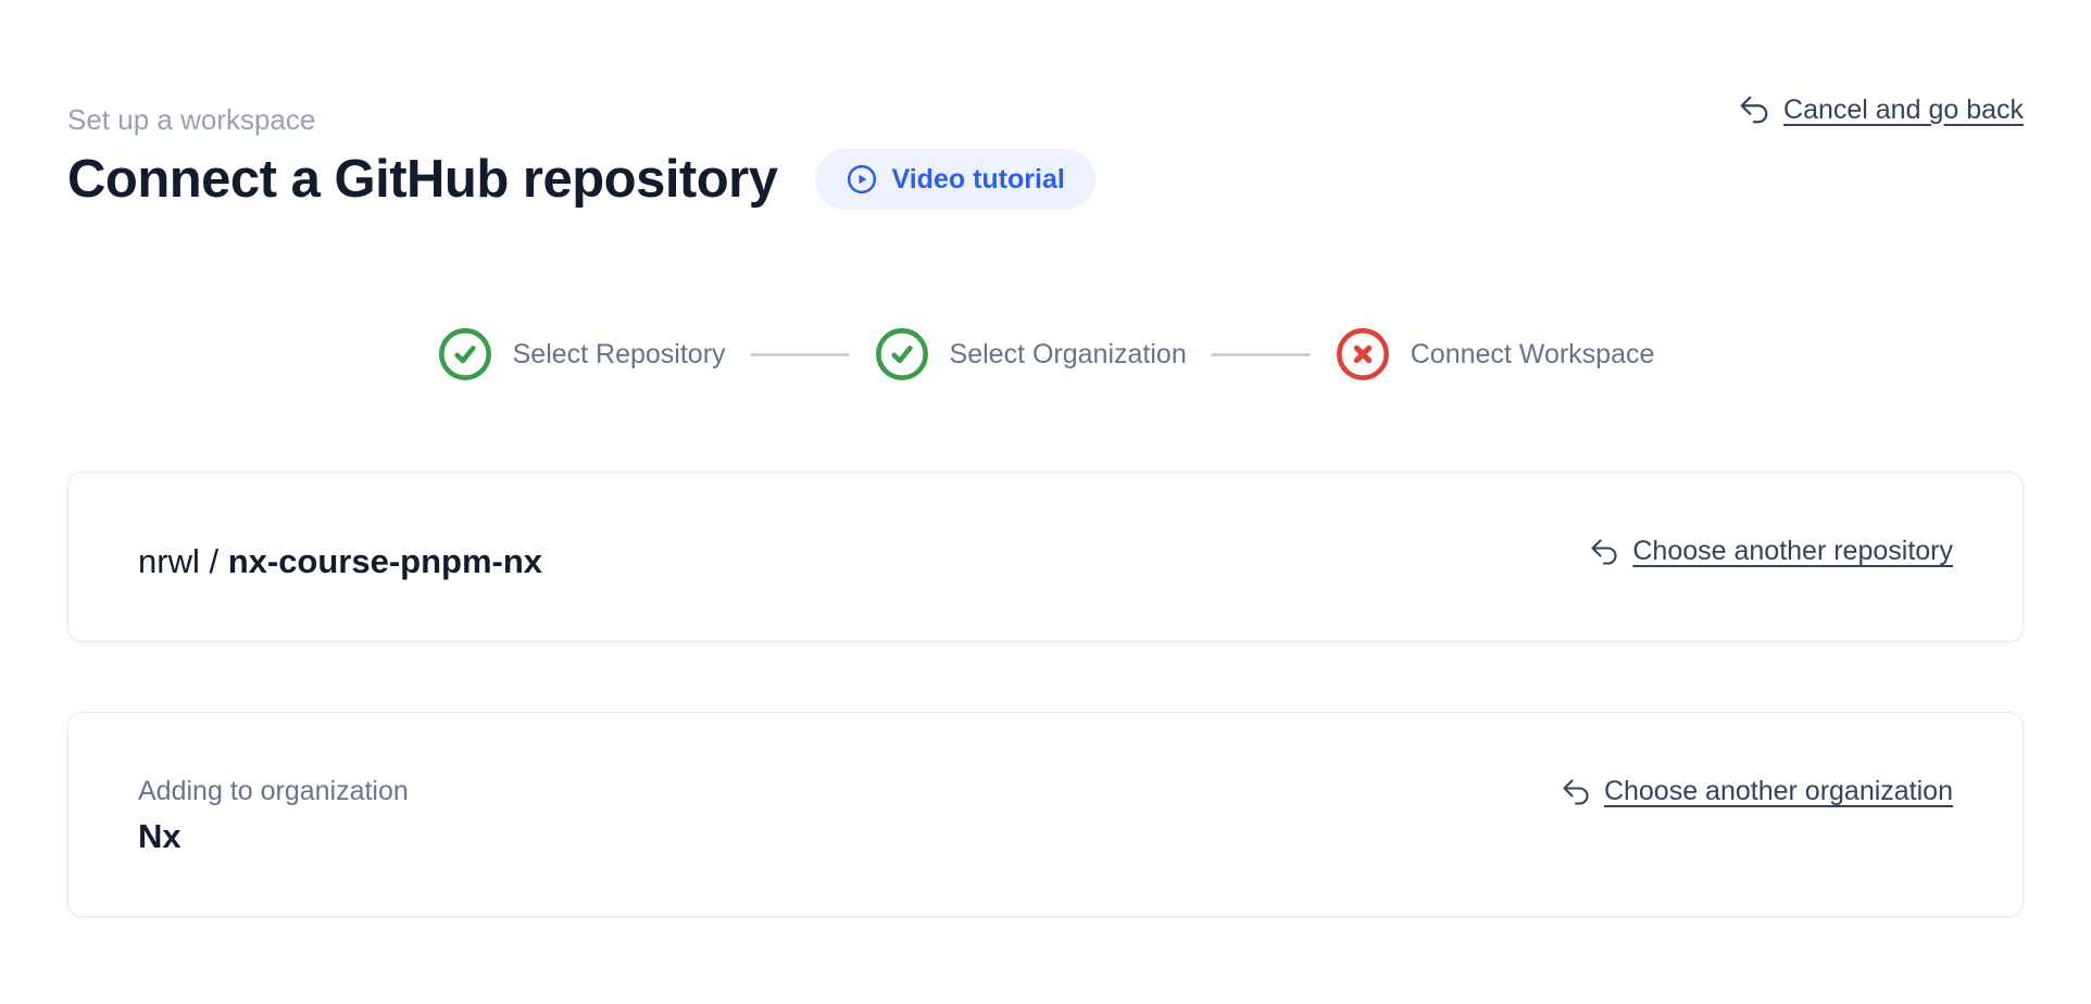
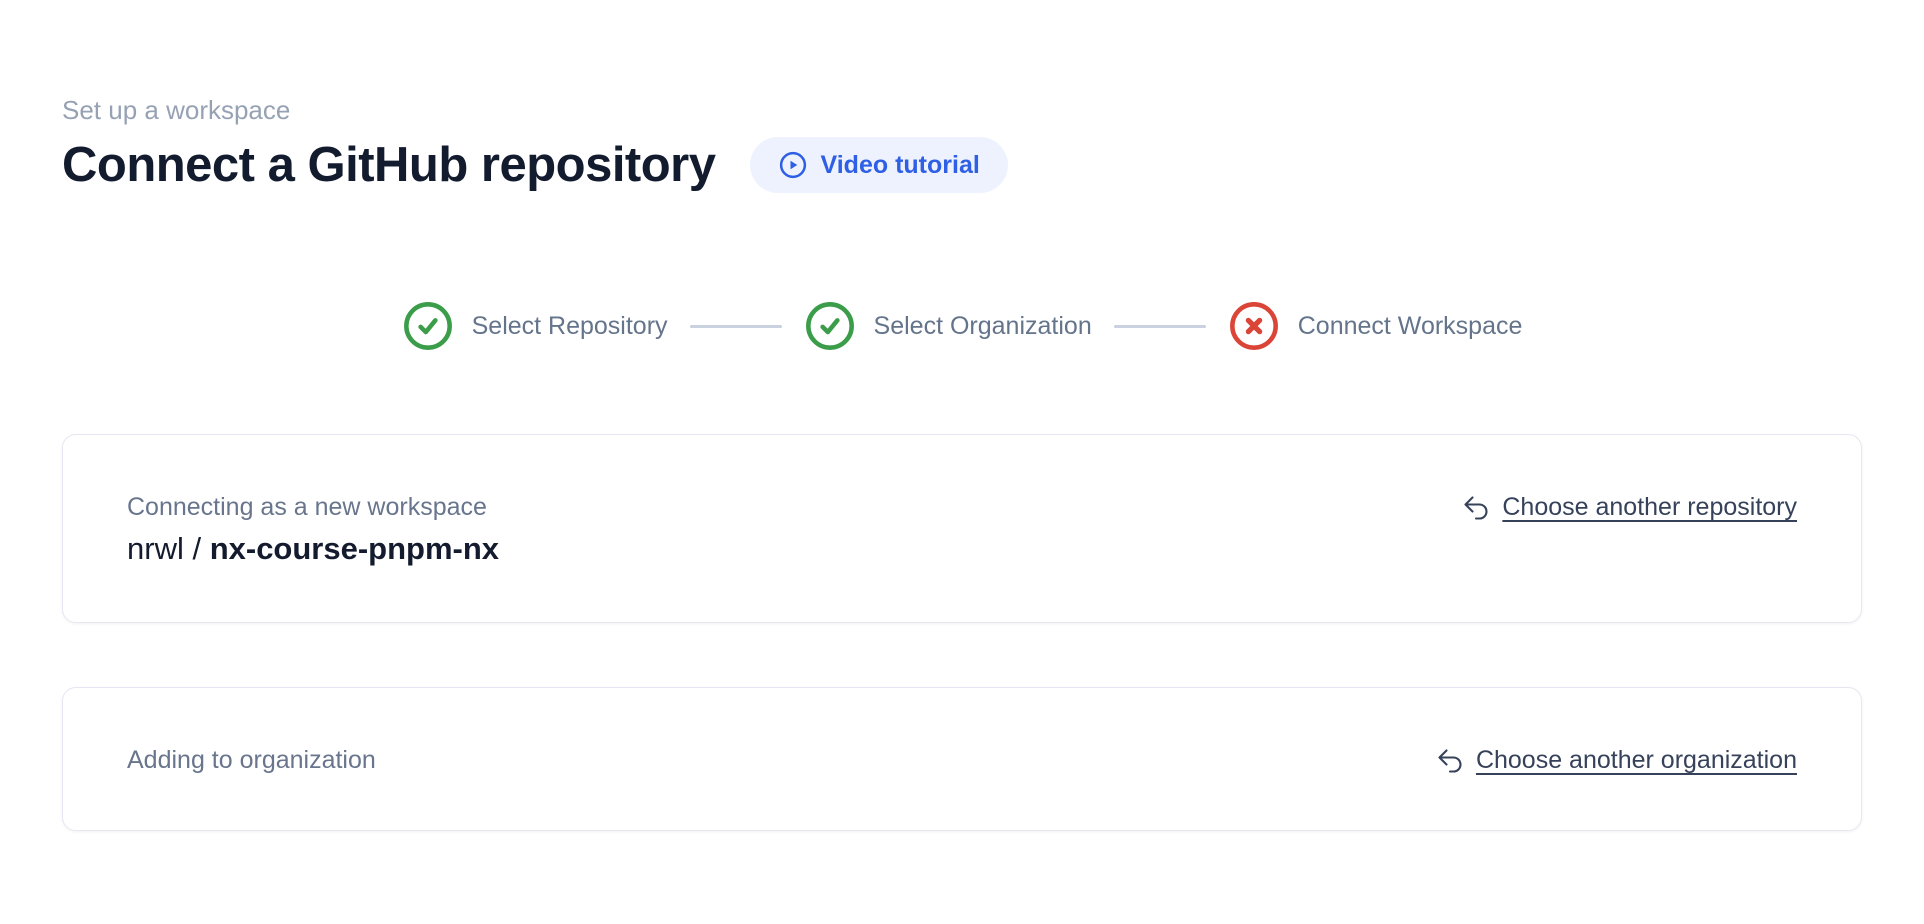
  Set up a workspace
  Connect a GitHub repository
  Video tutorial
- Cancel and go back
  Select Repository
  Select Organization
  Connect Workspace
+ Connecting as a new workspace
  nrwl / nx-course-pnpm-nx
  Choose another repository
  Adding to organization
- Nx
  Choose another organization
